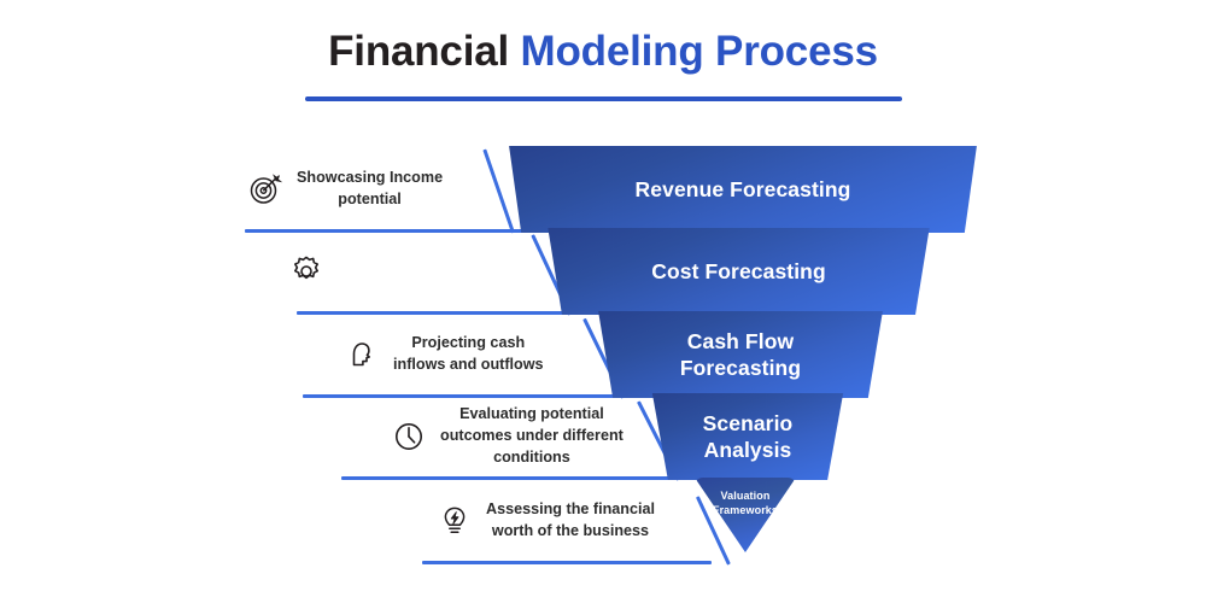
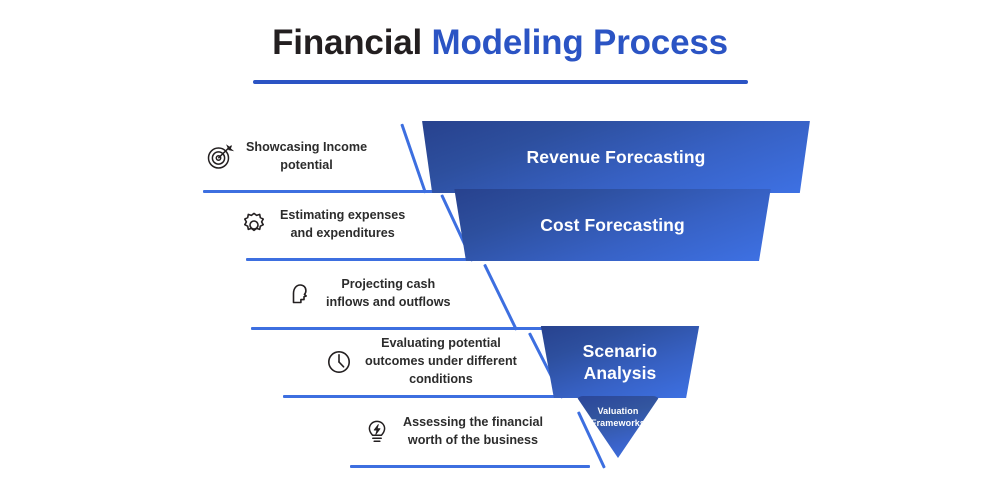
  Financial Modeling Process
  Showcasing Income
  potential
  Revenue Forecasting
+ Estimating expenses
+ and expenditures
  Cost Forecasting
  Projecting cash
  inflows and outflows
- Cash Flow
- Forecasting
  Evaluating potential
  outcomes under different
  conditions
  Scenario
  Analysis
  Assessing the financial
  worth of the business
  Valuation
  ramework
